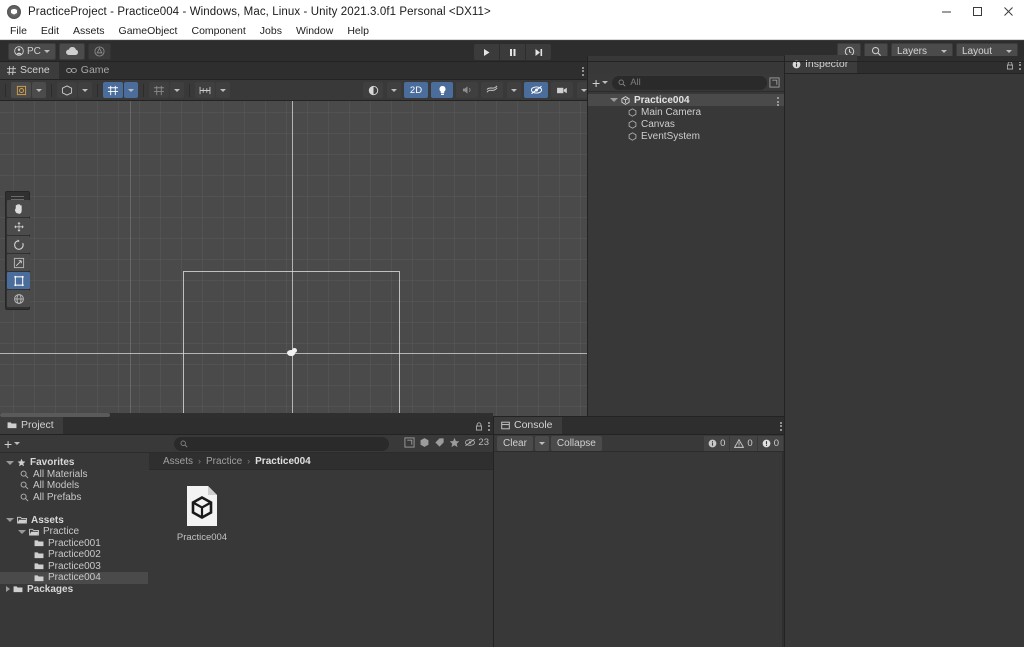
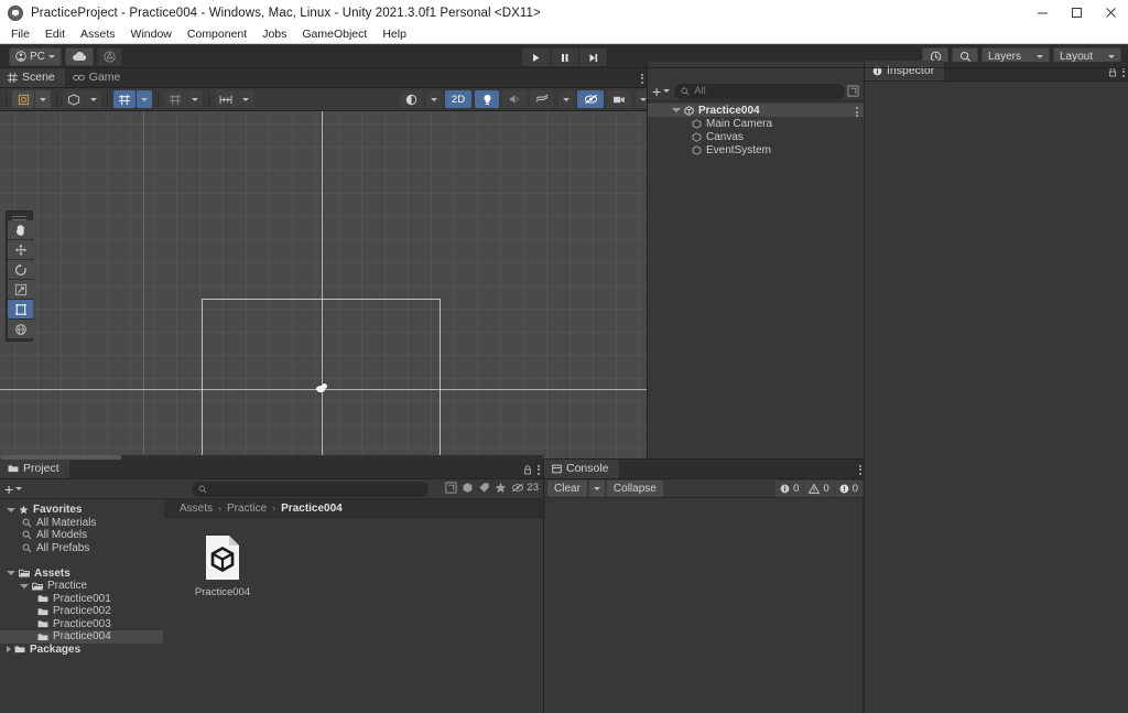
  PracticeProject - Practice004 - Windows, Mac, Linux - Unity 2021.3.0f1 Personal <DX11>
  File
  Edit
  Assets
- GameObject
+ Window
  Component
  Jobs
- Window
+ GameObject
  Help
  PC
  Layers
  Layout
  Scene
  Game
  2D
  +
  All
  Practice004
  Main Camera
  Canvas
  EventSystem
  Inspector
  Project
  +
  23
  Favorites
  All Materials
  All Models
  All Prefabs
  Assets
  Practice
  Practice001
  Practice002
  Practice003
  Practice004
  Packages
  Assets
  ›
  Practice
  ›
  Practice004
  Practice004
  Console
  Clear
  Collapse
  0
  0
  0
